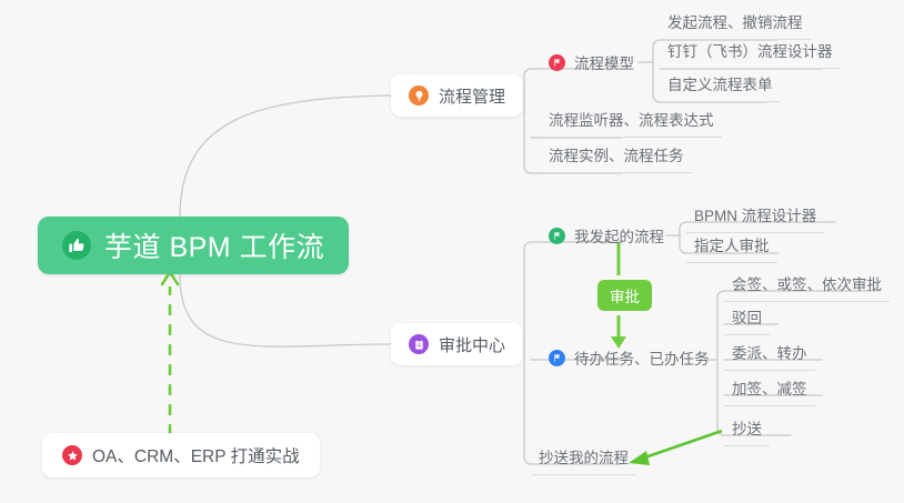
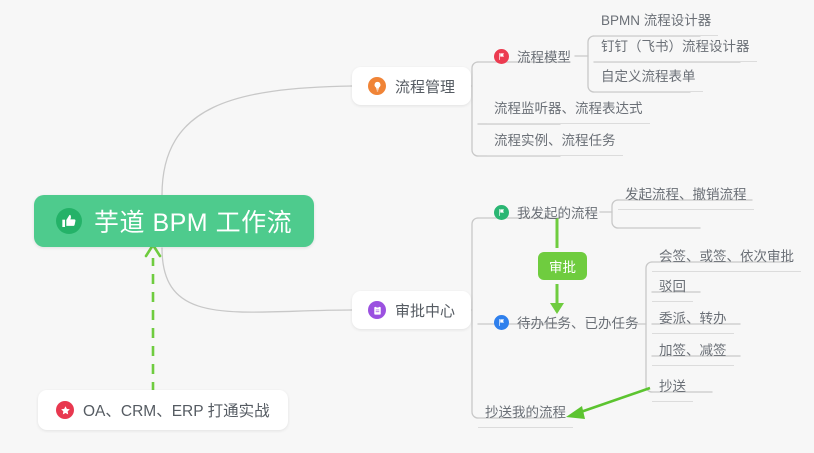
  芋道 BPM 工作流
  OA、CRM、ERP 打通实战
  流程管理
  流程模型
- 发起流程、撤销流程
+ BPMN 流程设计器
  钉钉（飞书）流程设计器
  自定义流程表单
  流程监听器、流程表达式
  流程实例、流程任务
  审批中心
  我发起的流程
- BPMN 流程设计器
+ 发起流程、撤销流程
- 指定人审批
  审批
  待办任务、已办任务
  会签、或签、依次审批
  驳回
  委派、转办
  加签、减签
  抄送
  抄送我的流程
